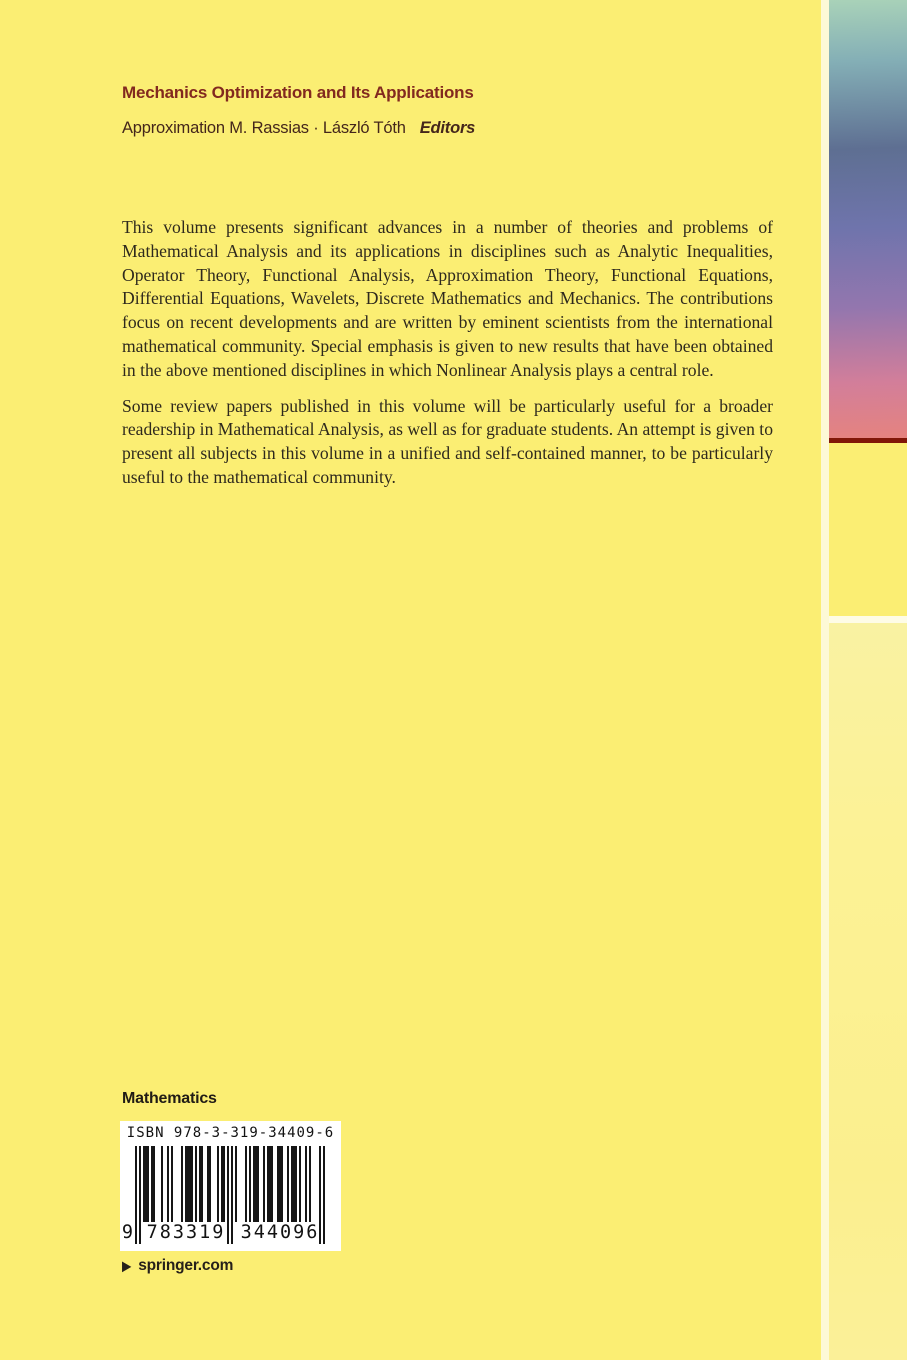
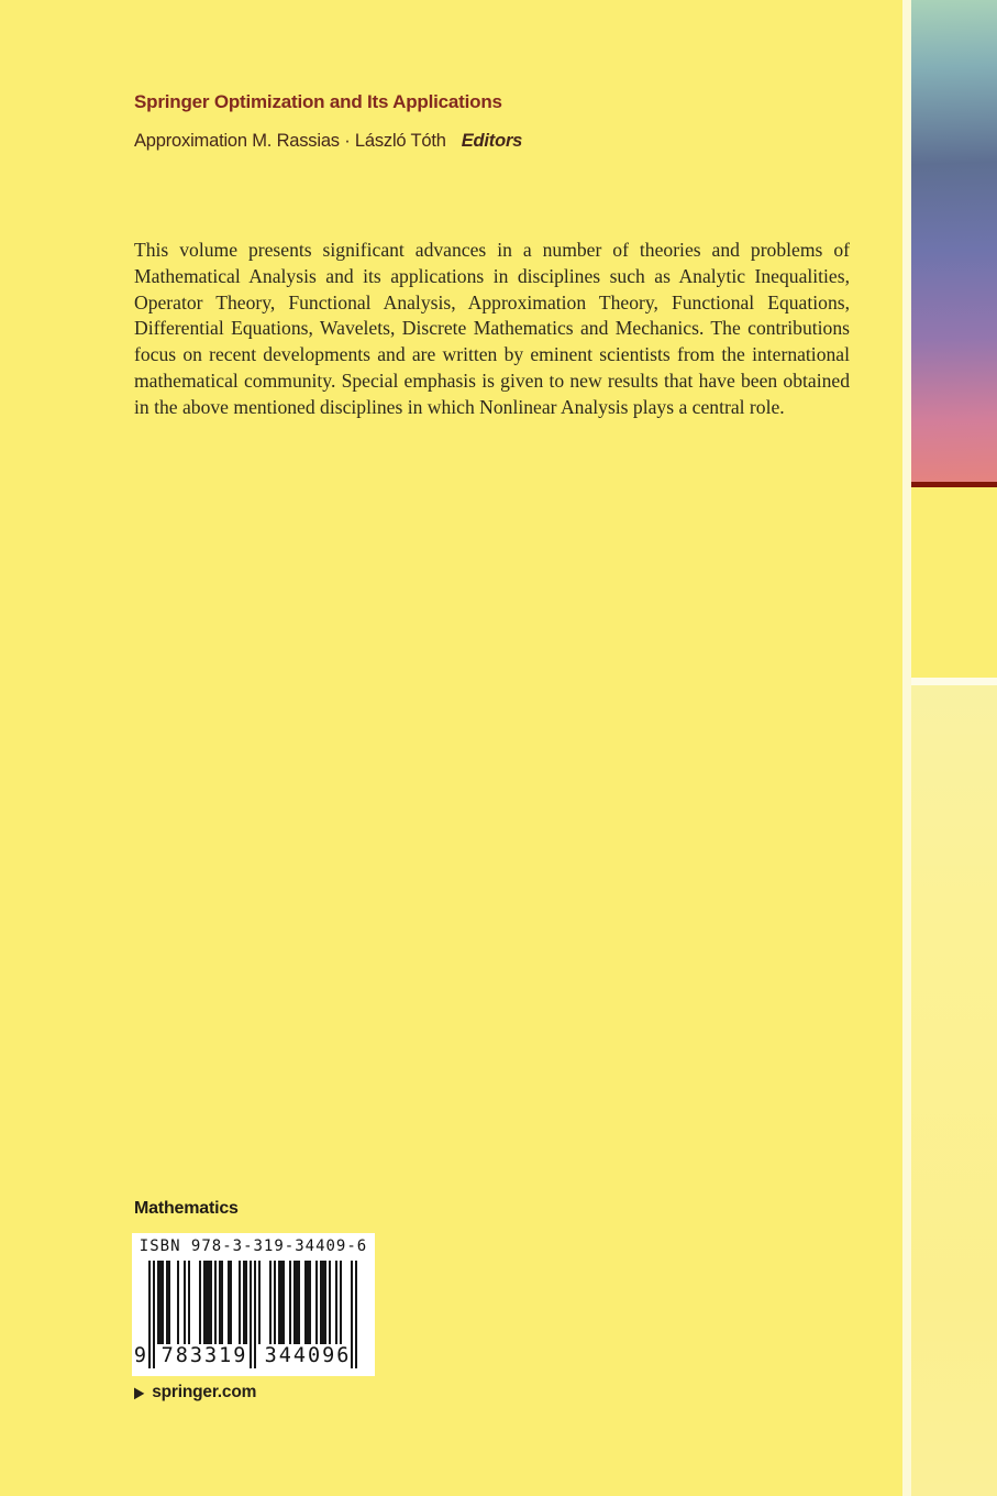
- Mechanics Optimization and Its Applications
+ Springer Optimization and Its Applications
  Approximation M. Rassias · László Tóth Editors
  This volume presents significant advances in a number of theories and problems of Mathematical Analysis and its applications in disciplines such as Analytic Inequalities, Operator Theory, Functional Analysis, Approximation Theory, Functional Equations, Differential Equations, Wavelets, Discrete Mathematics and Mechanics. The contributions focus on recent developments and are written by eminent scientists from the international mathematical community. Special emphasis is given to new results that have been obtained in the above mentioned disciplines in which Nonlinear Analysis plays a central role.
- Some review papers published in this volume will be particularly useful for a broader readership in Mathematical Analysis, as well as for graduate students. An attempt is given to present all subjects in this volume in a unified and self-contained manner, to be particularly useful to the mathematical community.
  Mathematics
  ISBN 978-3-319-34409-6
  9
  783319
  344096
  ▶
  springer.com
